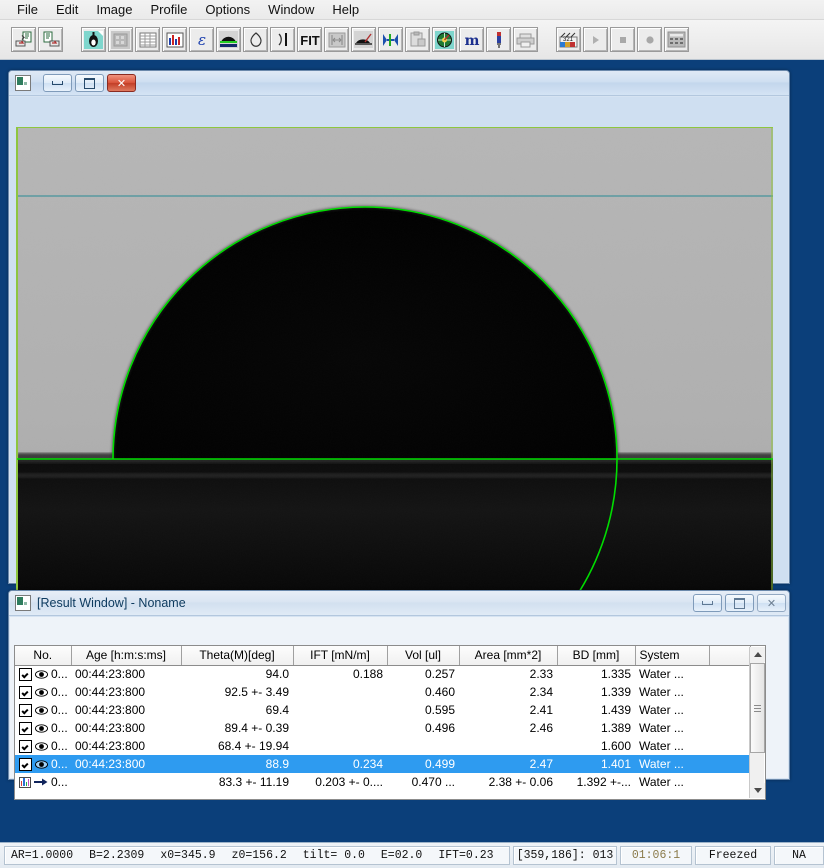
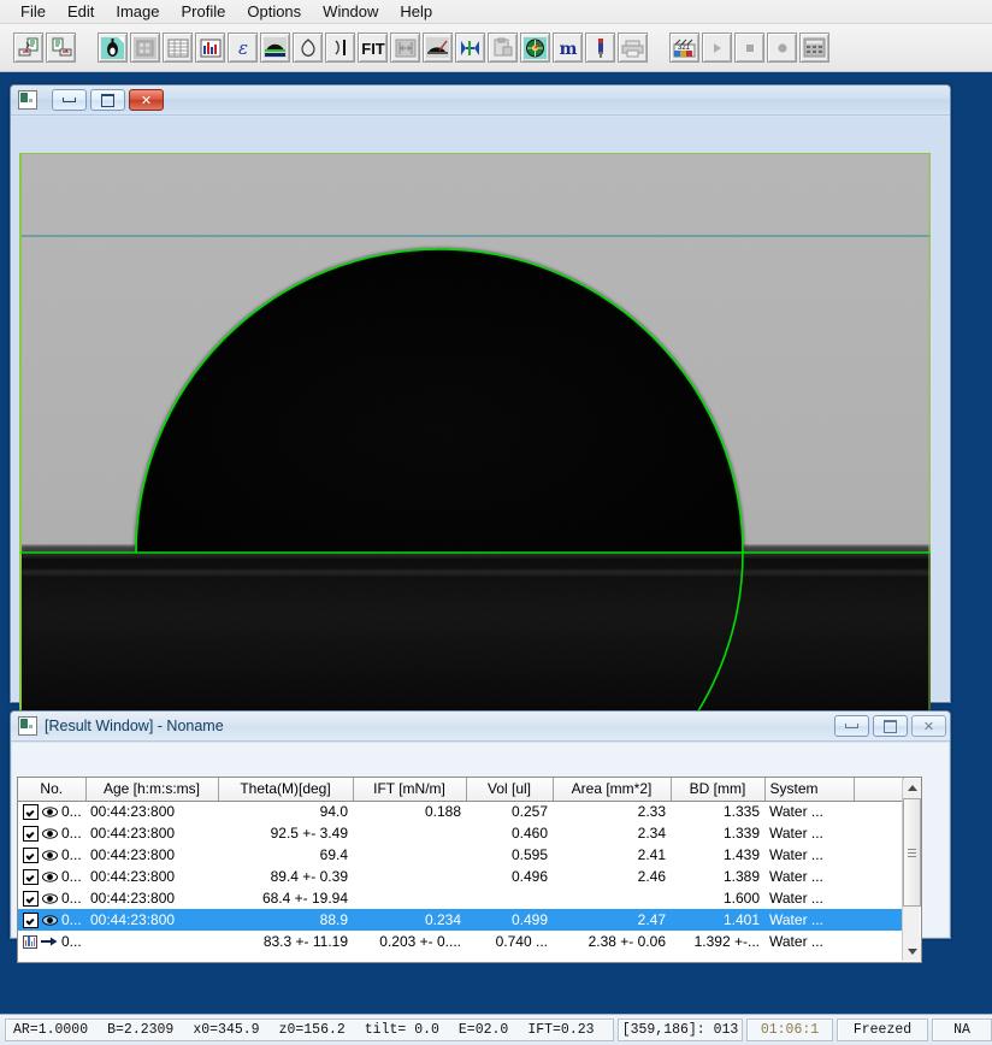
  File
  Edit
  Image
  Profile
  Options
  Window
  Help
  ε
  FIT
  m
  ✕
  [Result Window] - Noname
  ✕
  No.	Age [h:m:s:ms]	Theta(M)[deg]	IFT [mN/m]	Vol [ul]	Area [mm*2]	BD [mm]	System
  0...	00:44:23:800	94.0	0.188	0.257	2.33	1.335	Water ...
  0...	00:44:23:800	92.5 +- 3.49		0.460	2.34	1.339	Water ...
  0...	00:44:23:800	69.4		0.595	2.41	1.439	Water ...
  0...	00:44:23:800	89.4 +- 0.39		0.496	2.46	1.389	Water ...
  0...	00:44:23:800	68.4 +- 19.94				1.600	Water ...
  0...	00:44:23:800	88.9	0.234	0.499	2.47	1.401	Water ...
- 0...		83.3 +- 11.19	0.203 +- 0....	0.470 ...	2.38 +- 0.06	1.392 +-...	Water ...
+ 0...		83.3 +- 11.19	0.203 +- 0....	0.740 ...	2.38 +- 0.06	1.392 +-...	Water ...
  AR=1.0000
  B=2.2309
  x0=345.9
  z0=156.2
  tilt= 0.0
  E=02.0
  IFT=0.23
  [359,186]: 013
  01:06:1
  Freezed
  NA
